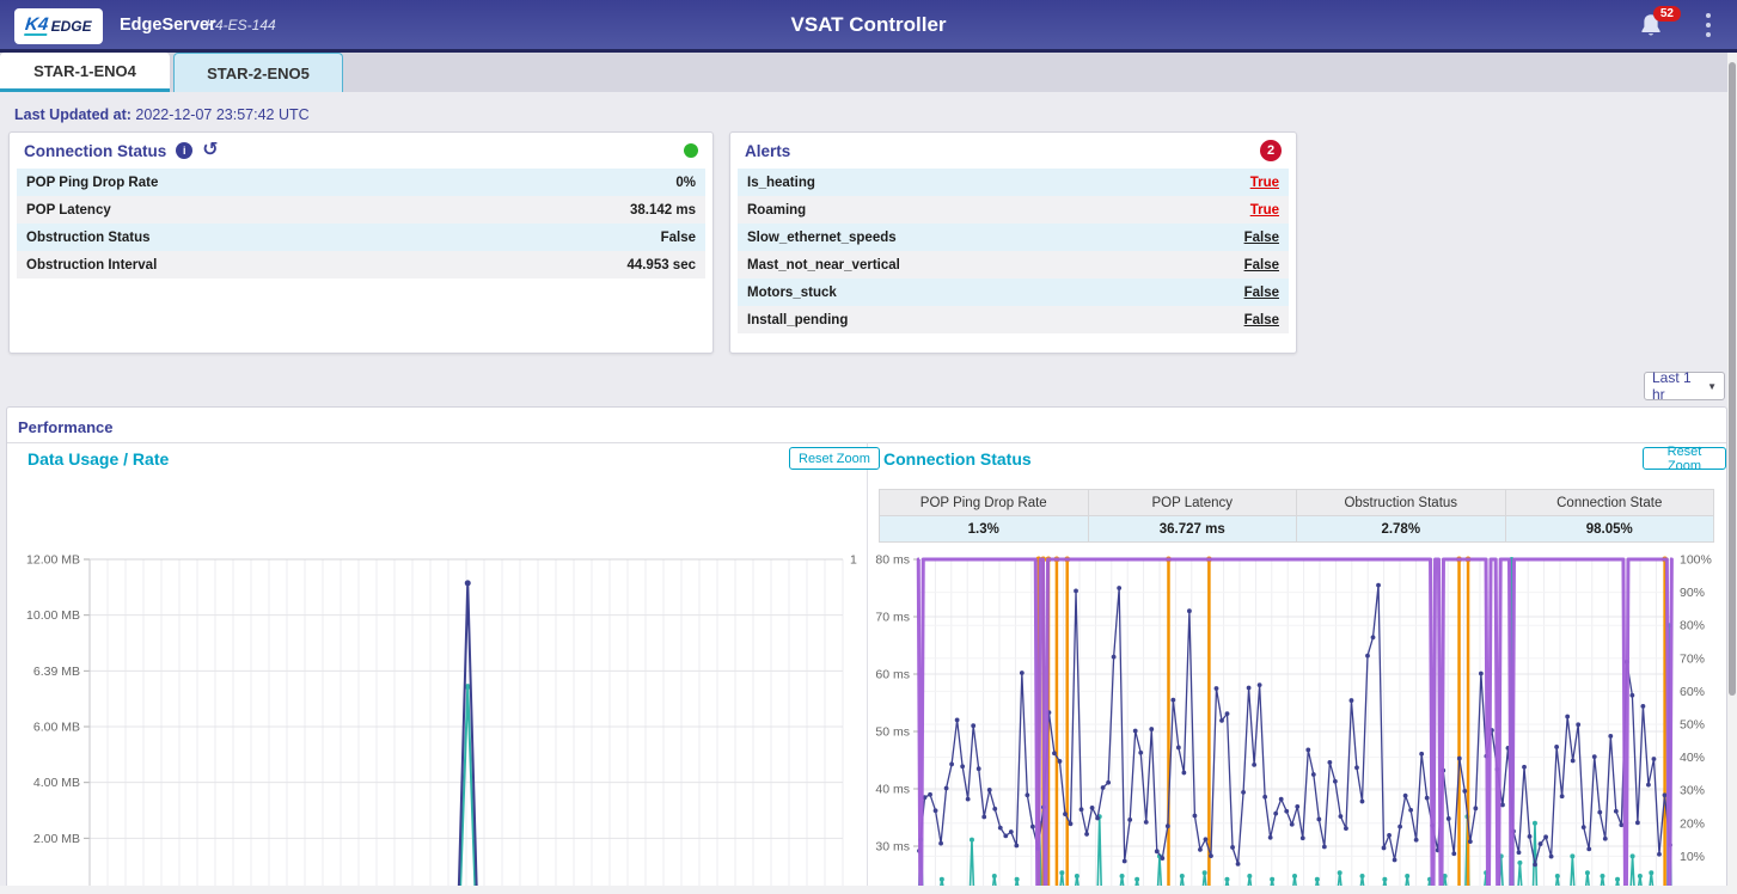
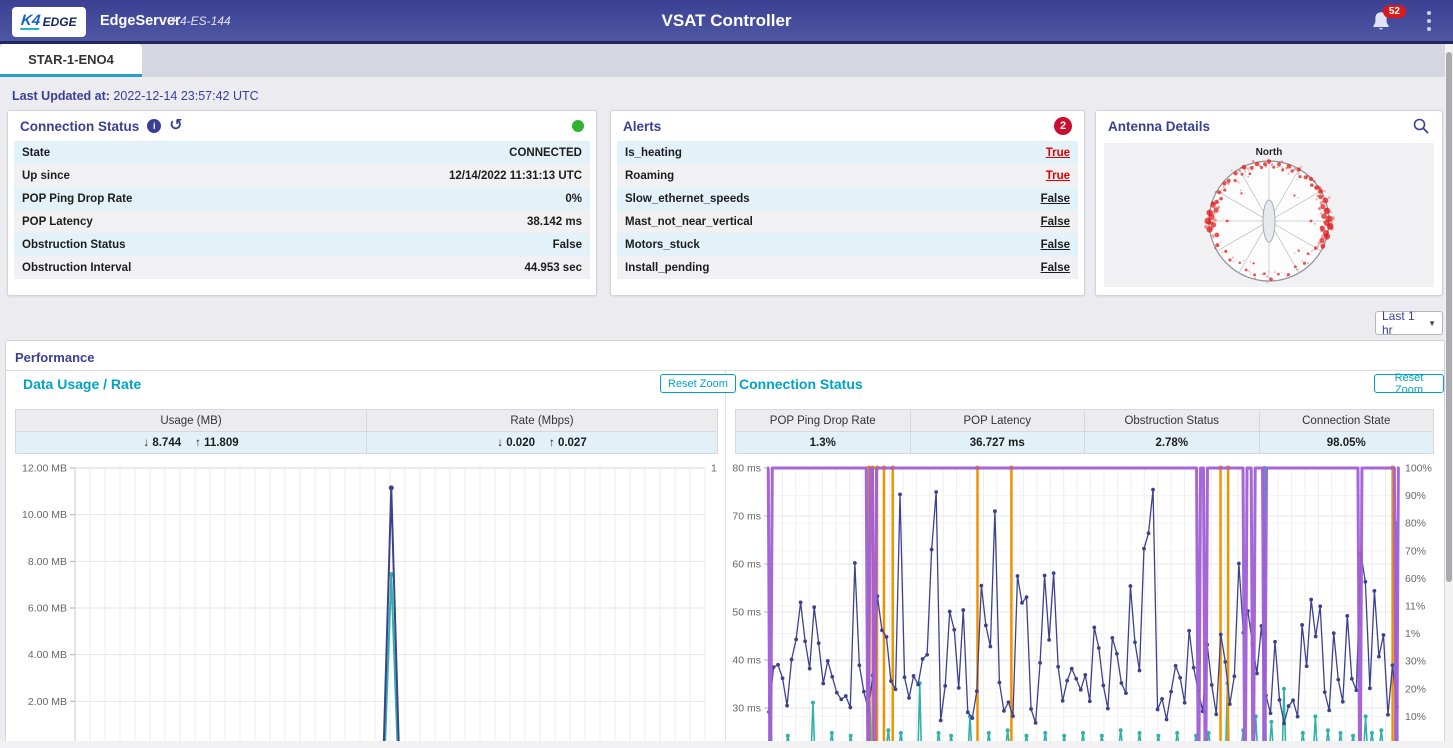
  EDGE
  EdgeServer
  K4-ES-144
  VSAT Controller
  52
  STAR-1-ENO4
- STAR-2-ENO5
- Last Updated at: 2022-12-07 23:57:42 UTC
+ Last Updated at: 2022-12-14 23:57:42 UTC
  Connection Status
  i
  ↺
+ State
+ CONNECTED
+ Up since
+ 12/14/2022 11:31:13 UTC
  POP Ping Drop Rate
  0%
  POP Latency
  38.142 ms
  Obstruction Status
  False
  Obstruction Interval
  44.953 sec
  Alerts
  2
  Is_heating
  True
  Roaming
  True
  Slow_ethernet_speeds
  False
  Mast_not_near_vertical
  False
  Motors_stuck
  False
  Install_pending
  False
+ Antenna Details
+ North
  Last 1 hr
  ▼
  Performance
  Data Usage / Rate
  Reset Zoom
+ Usage (MB)
+ Rate (Mbps)
+ ↓ 8.744
+ ↑ 11.809
+ ↓ 0.020
+ ↑ 0.027
  Connection Status
  Reset Zoom
  POP Ping Drop Rate
  POP Latency
  Obstruction Status
  Connection State
  1.3%
  36.727 ms
  2.78%
  98.05%
  12.00 MB
  10.00 MB
- 6.39 MB
+ 8.00 MB
  6.00 MB
  4.00 MB
  2.00 MB
  1
  100%
  90%
  80%
  70%
  60%
- 50%
+ 11%
- 40%
+ 1%
  30%
  20%
  10%
  80 ms
  70 ms
  60 ms
  50 ms
  40 ms
  30 ms
